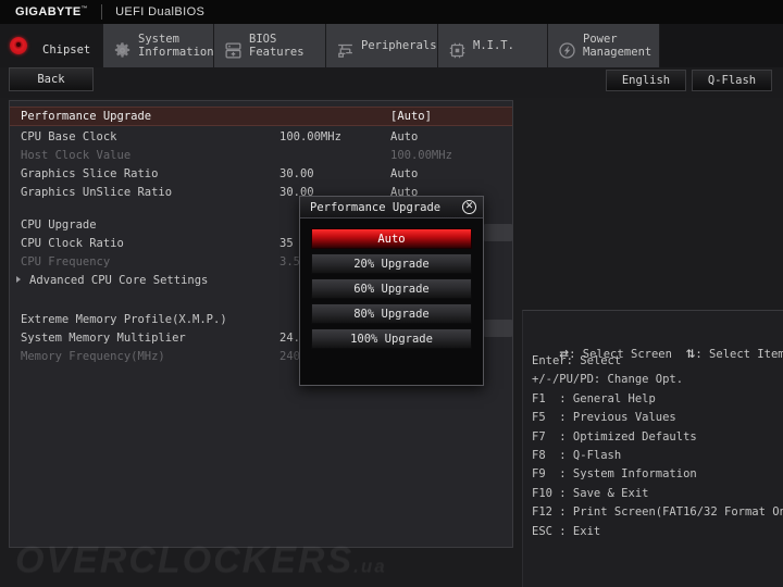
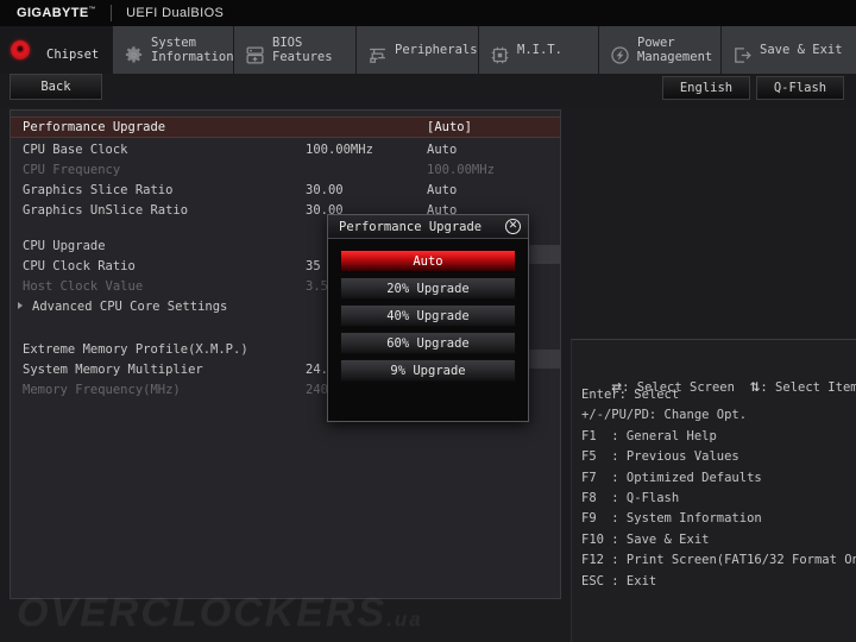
  GIGABYTE
  UEFI DualBIOS
  Chipset
  System
  Information
  BIOS
  Features
  Peripherals
  M.I.T.
  Power
  Management
+ Save & Exit
  Back
  English
  Q-Flash
  Performance Upgrade
  [Auto]
  CPU Base Clock
  100.00MHz
  Auto
- Host Clock Value
+ CPU Frequency
  100.00MHz
  Graphics Slice Ratio
  30.00
  Auto
  Graphics UnSlice Ratio
  30.00
  Auto
  CPU Upgrade
  CPU Clock Ratio
  35
- CPU Frequency
+ Host Clock Value
  3.5
  Advanced CPU Core Settings
  Extreme Memory Profile(X.M.P.)
  System Memory Multiplier
  24.
  Memory Frequency(MHz)
  240
  ⇄: Select Screen ⇅: Select Item
  Enter: Select
  +/-/PU/PD: Change Opt.
  F1 : General Help
  F5 : Previous Values
  F7 : Optimized Defaults
  F8 : Q-Flash
  F9 : System Information
  F10 : Save & Exit
  F12 : Print Screen(FAT16/32 Format O
  ESC : Exit
  OVERCLOCKERS
  Performance Upgrade
  ✕
  Auto
  20% Upgrade
+ 40% Upgrade
  60% Upgrade
- 80% Upgrade
- 100% Upgrade
+ 9% Upgrade
